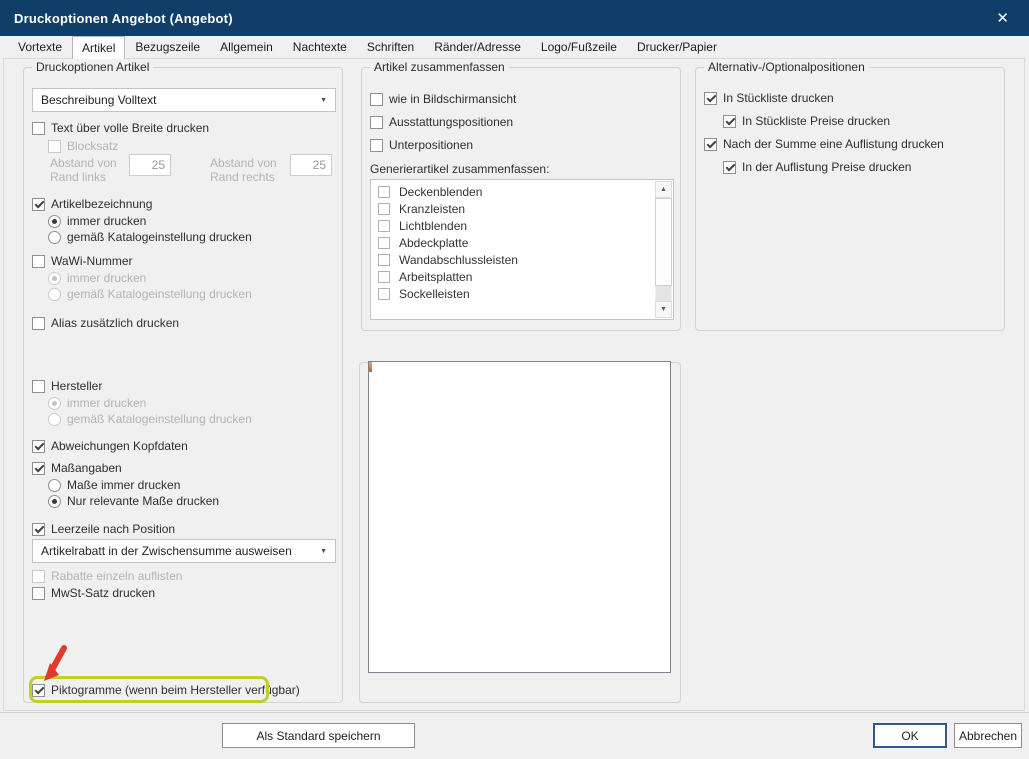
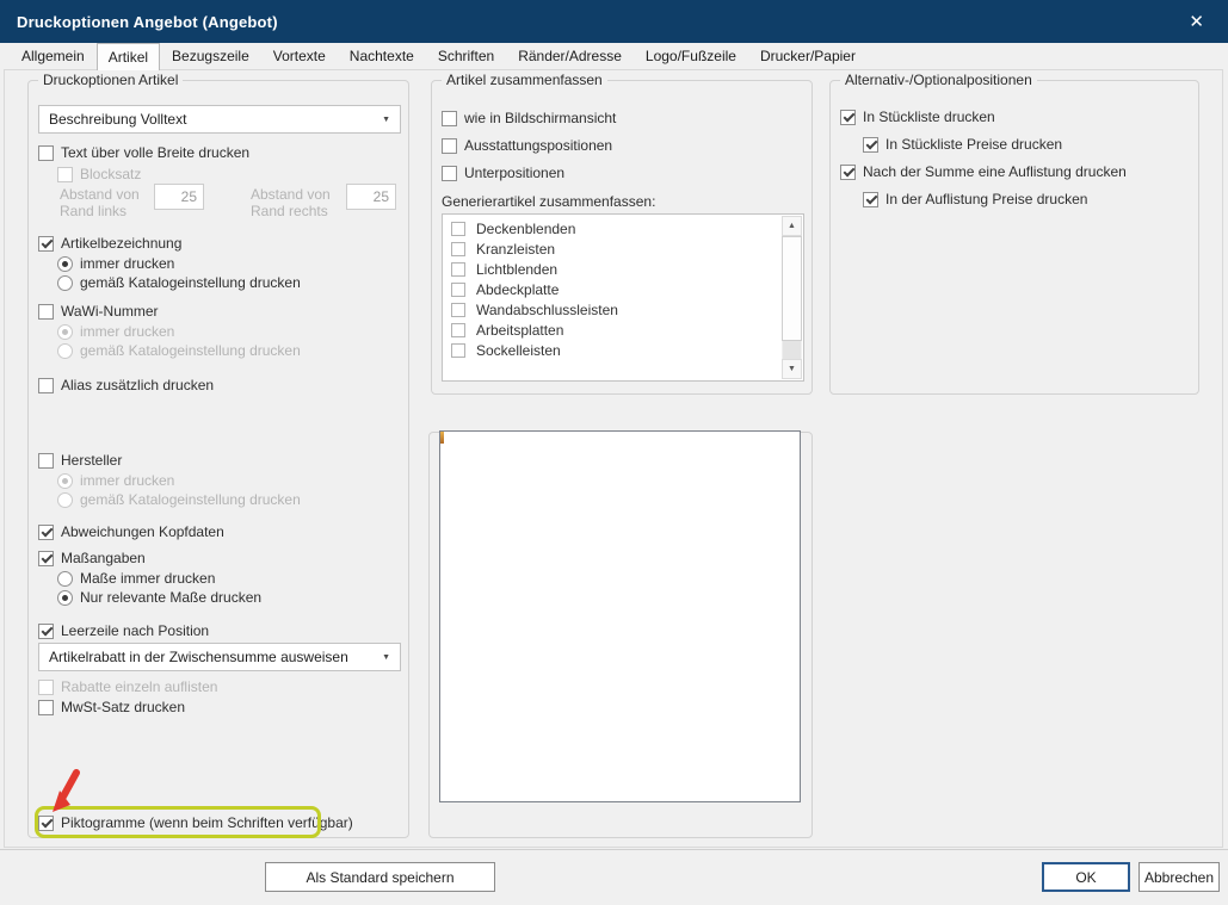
  Druckoptionen Angebot (Angebot)
  ✕
- Vortexte
+ Allgemein
  Artikel
  Bezugszeile
- Allgemein
+ Vortexte
  Nachtexte
  Schriften
  Ränder/Adresse
  Logo/Fußzeile
  Drucker/Papier
  Druckoptionen Artikel
  Beschreibung Volltext
  Text über volle Breite drucken
  Blocksatz
  Abstand von
  Rand links
  25
  Abstand von
  Rand rechts
  25
  Artikelbezeichnung
  immer drucken
  gemäß Katalogeinstellung drucken
  WaWi-Nummer
  immer drucken
  gemäß Katalogeinstellung drucken
  Alias zusätzlich drucken
  Hersteller
  immer drucken
  gemäß Katalogeinstellung drucken
  Abweichungen Kopfdaten
  Maßangaben
  Maße immer drucken
  Nur relevante Maße drucken
  Leerzeile nach Position
  Artikelrabatt in der Zwischensumme ausweisen
  Rabatte einzeln auflisten
  MwSt-Satz drucken
- Piktogramme (wenn beim Hersteller verfügbar)
+ Piktogramme (wenn beim Schriften verfügbar)
  Artikel zusammenfassen
  wie in Bildschirmansicht
  Ausstattungspositionen
  Unterpositionen
  Generierartikel zusammenfassen:
  Deckenblenden
  Kranzleisten
  Lichtblenden
  Abdeckplatte
  Wandabschlussleisten
  Arbeitsplatten
  Sockelleisten
  Alternativ-/Optionalpositionen
  In Stückliste drucken
  In Stückliste Preise drucken
  Nach der Summe eine Auflistung drucken
  In der Auflistung Preise drucken
  Als Standard speichern
  OK
  Abbrechen
